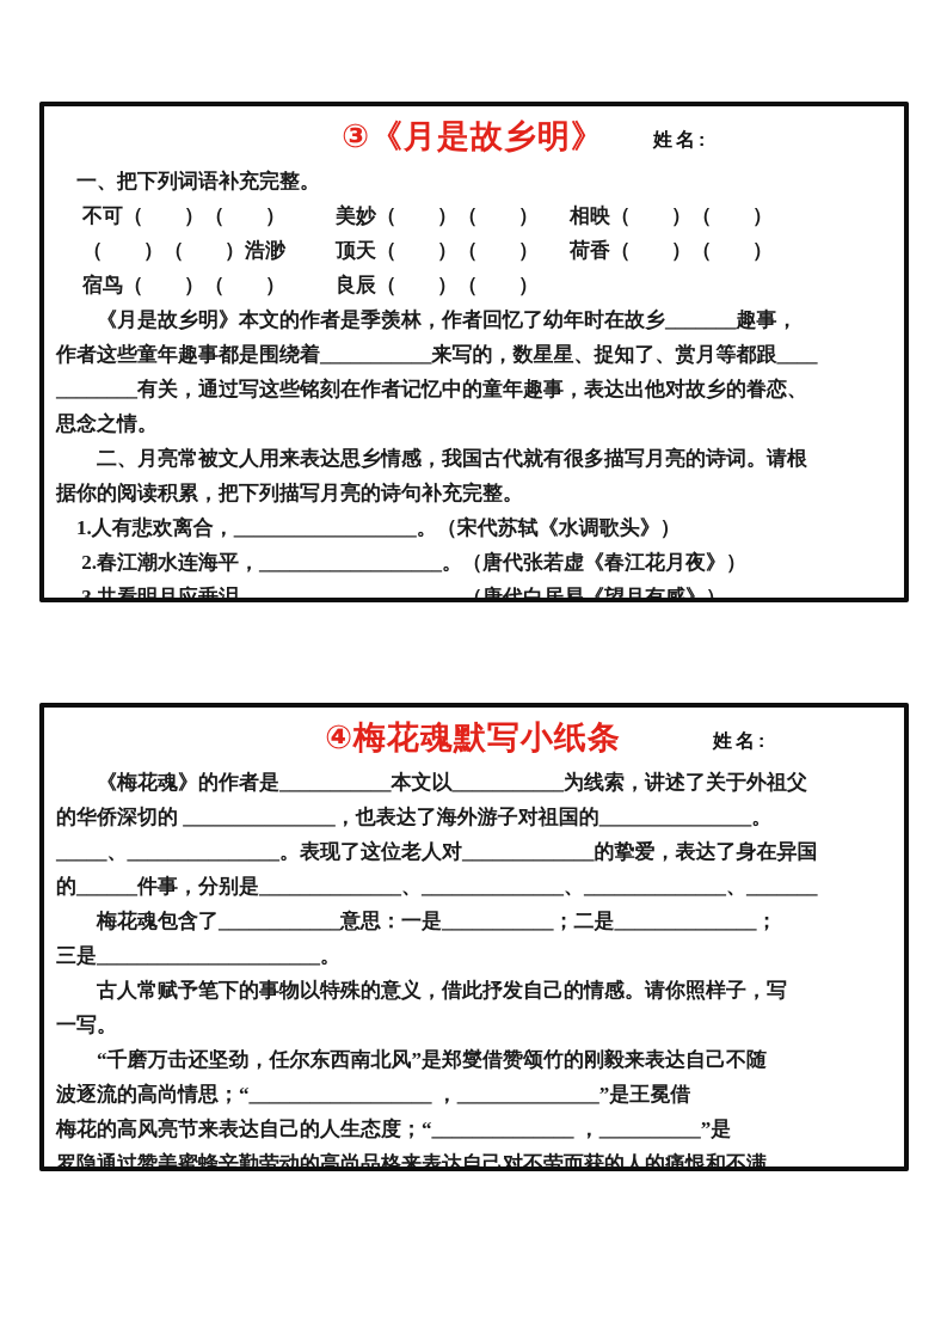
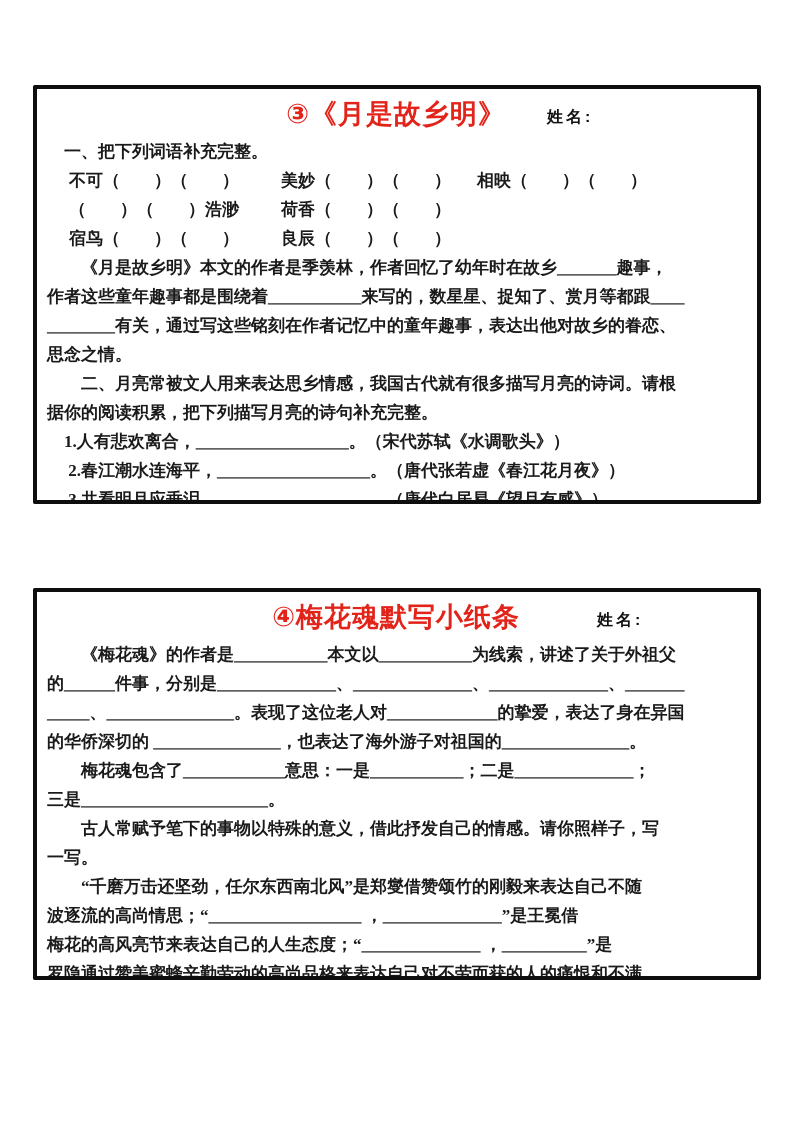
  ③《月是故乡明》
  姓名:
  一、把下列词语补充完整。
  不可（ ）（ ）
  美妙（ ）（ ）
  相映（ ）（ ）
  （ ）（ ）浩渺
- 顶天（ ）（ ）
  荷香（ ）（ ）
  宿鸟（ ）（ ）
  良辰（ ）（ ）
  《月是故乡明》本文的作者是季羡林，作者回忆了幼年时在故乡_______趣事，
  作者这些童年趣事都是围绕着___________来写的，数星星、捉知了、赏月等都跟____
  ________有关，通过写这些铭刻在作者记忆中的童年趣事，表达出他对故乡的眷恋、
  思念之情。
  二、月亮常被文人用来表达思乡情感，我国古代就有很多描写月亮的诗词。请根
  据你的阅读积累，把下列描写月亮的诗句补充完整。
  1.人有悲欢离合，__________________。（宋代苏轼《水调歌头》）
  2.春江潮水连海平，__________________。（唐代张若虚《春江花月夜》）
  3.共看明月应垂泪，__________________。（唐代白居易《望月有感》）
  ④梅花魂默写小纸条
  姓名:
  《梅花魂》的作者是___________本文以___________为线索，讲述了关于外祖父
- 的华侨深切的 _______________，也表达了海外游子对祖国的_______________。
+ 的______件事，分别是______________、______________、______________、_______
  _____、_______________。表现了这位老人对_____________的挚爱，表达了身在异国
- 的______件事，分别是______________、______________、______________、_______
+ 的华侨深切的 _______________，也表达了海外游子对祖国的_______________。
  梅花魂包含了____________意思：一是___________；二是______________；
  三是______________________。
  古人常赋予笔下的事物以特殊的意义，借此抒发自己的情感。请你照样子，写
  一写。
  “千磨万击还坚劲，任尔东西南北风”是郑燮借赞颂竹的刚毅来表达自己不随
  波逐流的高尚情思；“__________________ ，______________”是王冕借
  梅花的高风亮节来表达自己的人生态度；“______________ ，__________”是
  罗隐通过赞美蜜蜂辛勤劳动的高尚品格来表达自己对不劳而获的人的痛恨和不满。
